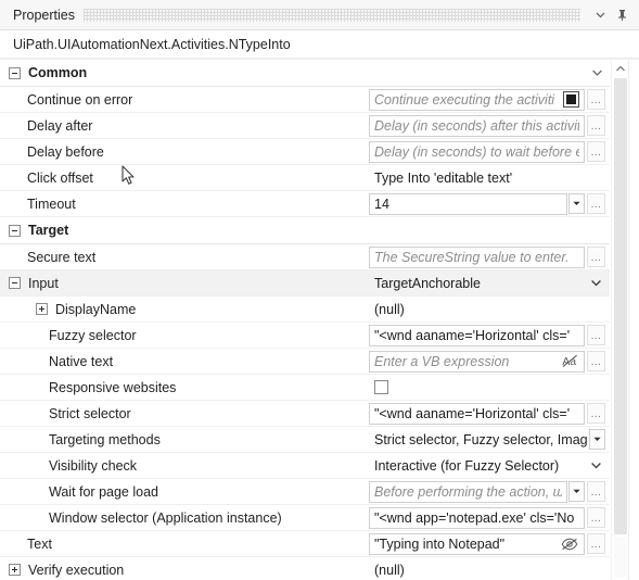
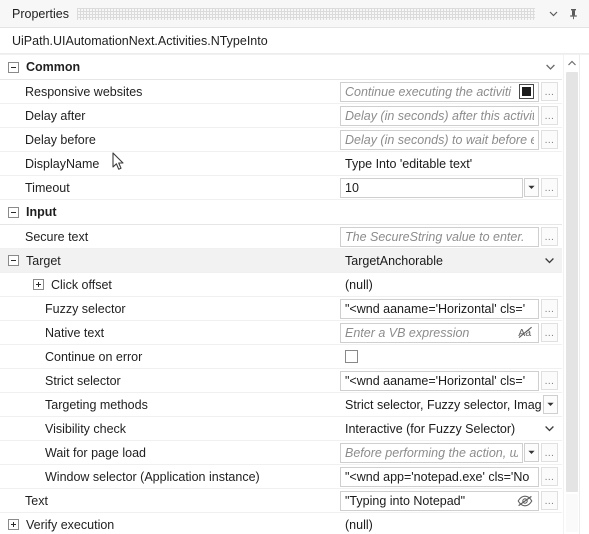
  Properties
  UiPath.UIAutomationNext.Activities.NTypeInto
  Common
- Continue on error
+ Responsive websites
  Continue executing the activiti
  …
  Delay after
  Delay (in seconds) after this activit
  …
  Delay before
  Delay (in seconds) to wait before e
  …
- Click offset
+ DisplayName
  Type Into 'editable text'
  Timeout
- 14
+ 10
  …
- Target
+ Input
  Secure text
  The SecureString value to enter.
  …
- Input
+ Target
  TargetAnchorable
- DisplayName
+ Click offset
  (null)
  Fuzzy selector
  "<wnd aaname='Horizontal' cls='
  …
  Native text
  Enter a VB expression
  Aa
  …
- Responsive websites
+ Continue on error
  Strict selector
  "<wnd aaname='Horizontal' cls='
  …
  Targeting methods
  Strict selector, Fuzzy selector, Imag
  Visibility check
  Interactive (for Fuzzy Selector)
  Wait for page load
  Before performing the action, ш
  …
  Window selector (Application instance)
  "<wnd app='notepad.exe' cls='No
  …
  Text
  "Typing into Notepad"
  …
  Verify execution
  (null)
